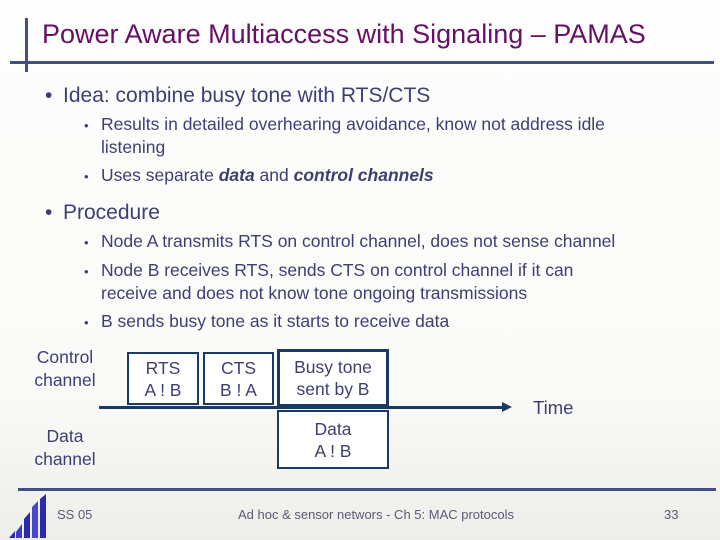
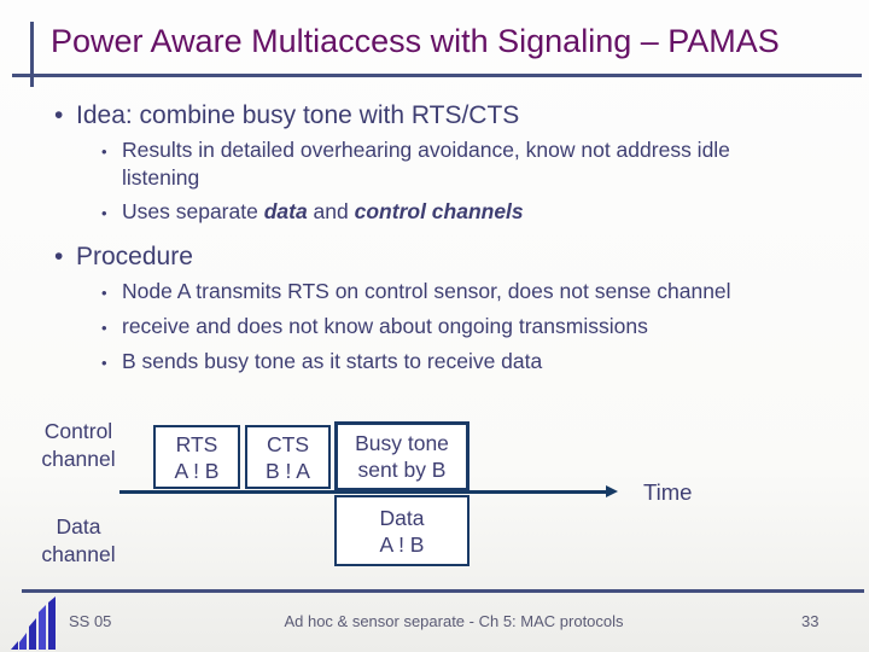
  Power Aware Multiaccess with Signaling – PAMAS
  •
  Idea: combine busy tone with RTS/CTS
  •
  Results in detailed overhearing avoidance, know not address idle
  listening
  •
  Uses separate data and control channels
  •
  Procedure
  •
- Node A transmits RTS on control channel, does not sense channel
+ Node A transmits RTS on control sensor, does not sense channel
  •
- Node B receives RTS, sends CTS on control channel if it can
- receive and does not know tone ongoing transmissions
+ receive and does not know about ongoing transmissions
  •
  B sends busy tone as it starts to receive data
  Control
  channel
  Data
  channel
  RTS
  A ! B
  CTS
  B ! A
  Busy tone
  sent by B
  Data
  A ! B
  Time
  SS 05
- Ad hoc & sensor networs - Ch 5: MAC protocols
+ Ad hoc & sensor separate - Ch 5: MAC protocols
  33
